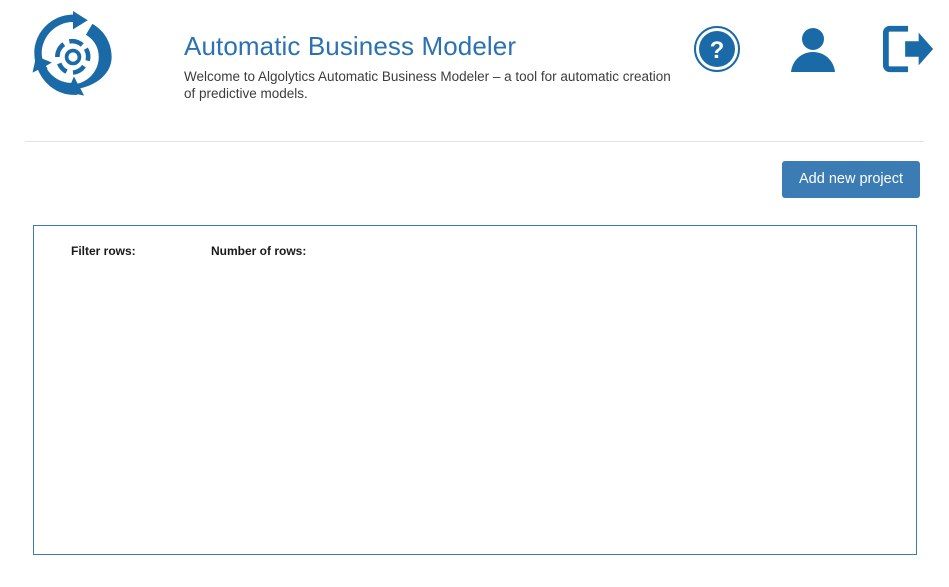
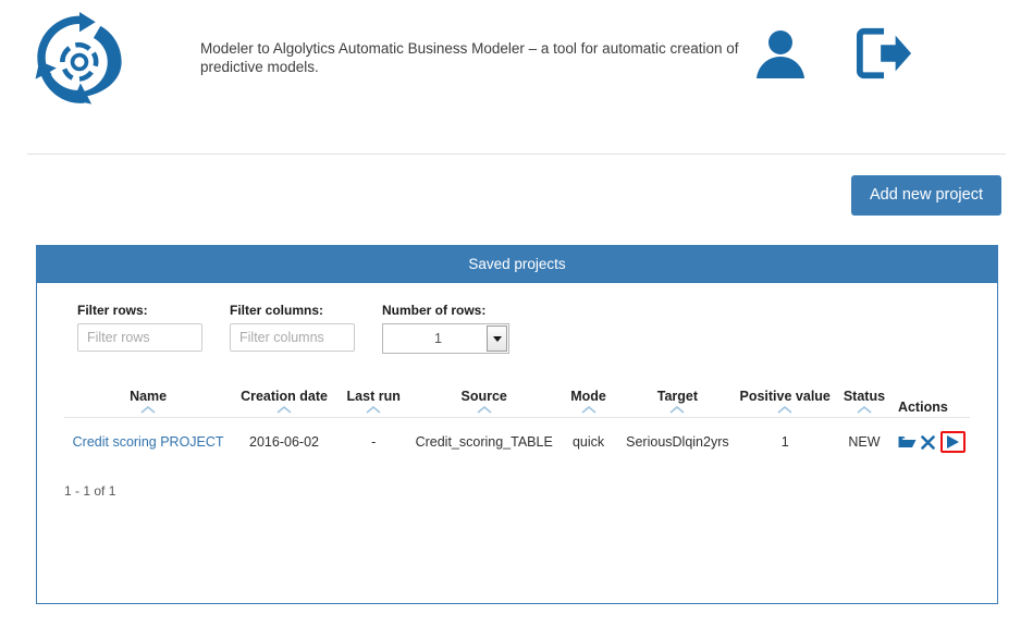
- Automatic Business Modeler
- Welcome to Algolytics Automatic Business Modeler – a tool for automatic creation of predictive models.
+ Modeler to Algolytics Automatic Business Modeler – a tool for automatic creation of predictive models.
- ?
  Add new project
+ Saved projects
  Filter rows:
+ Filter rows
+ Filter columns:
+ Filter columns
  Number of rows:
+ 1
+ Name	Creation date	Last run	Source	Mode	Target	Positive value	Status	Actions
+ Credit scoring PROJECT	2016-06-02	-	Credit_scoring_TABLE	quick	SeriousDlqin2yrs	1	NEW
+ 1 - 1 of 1
